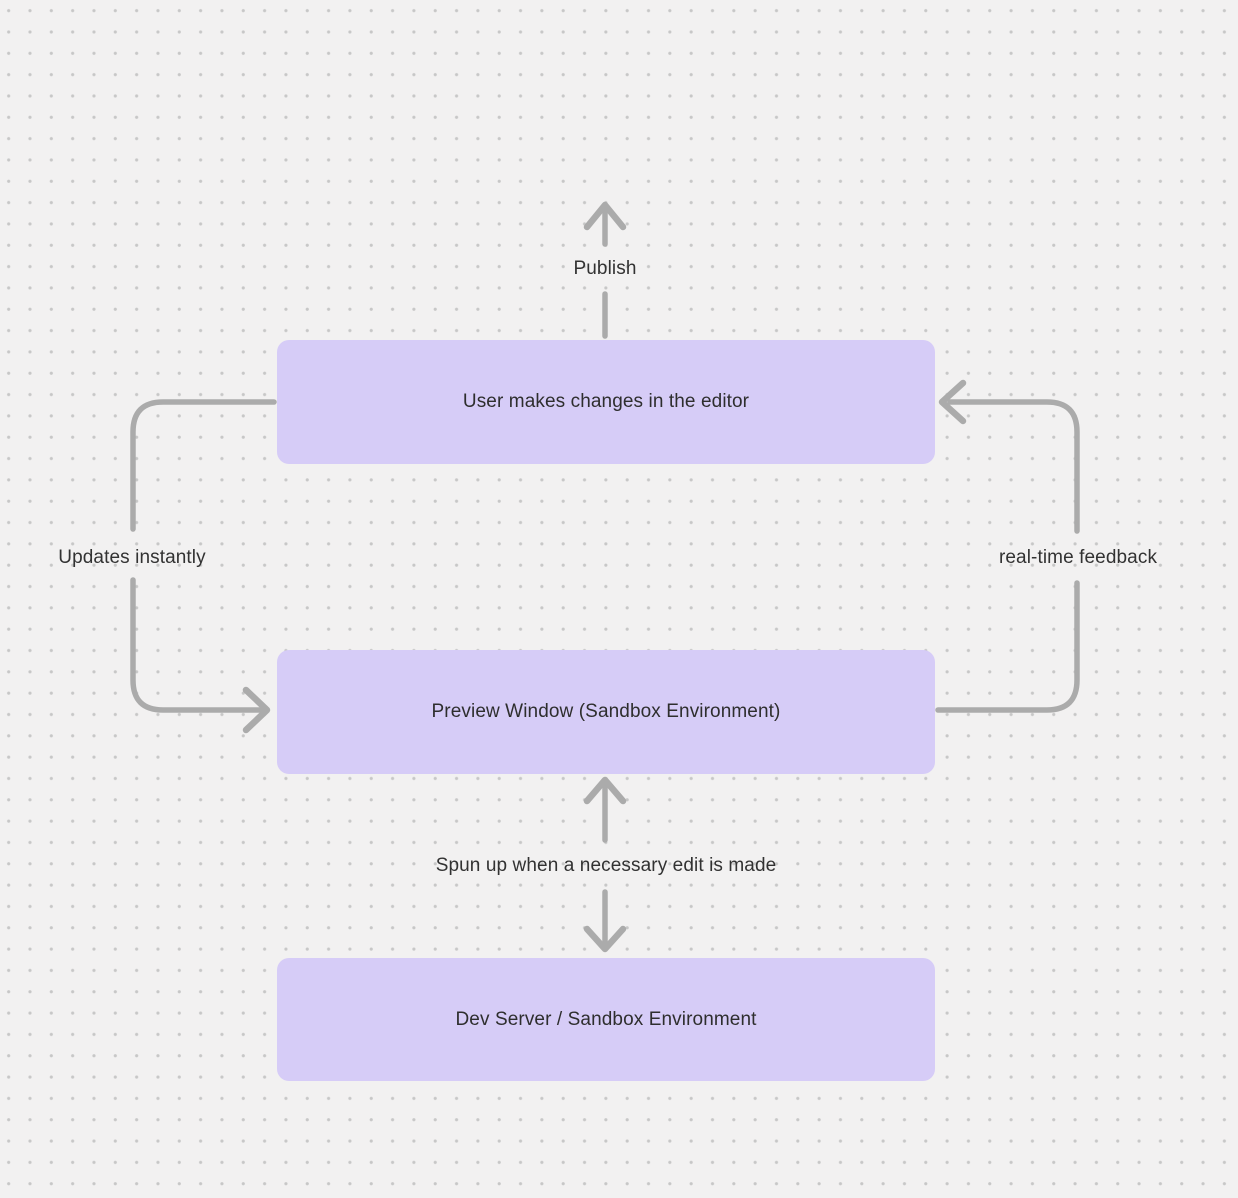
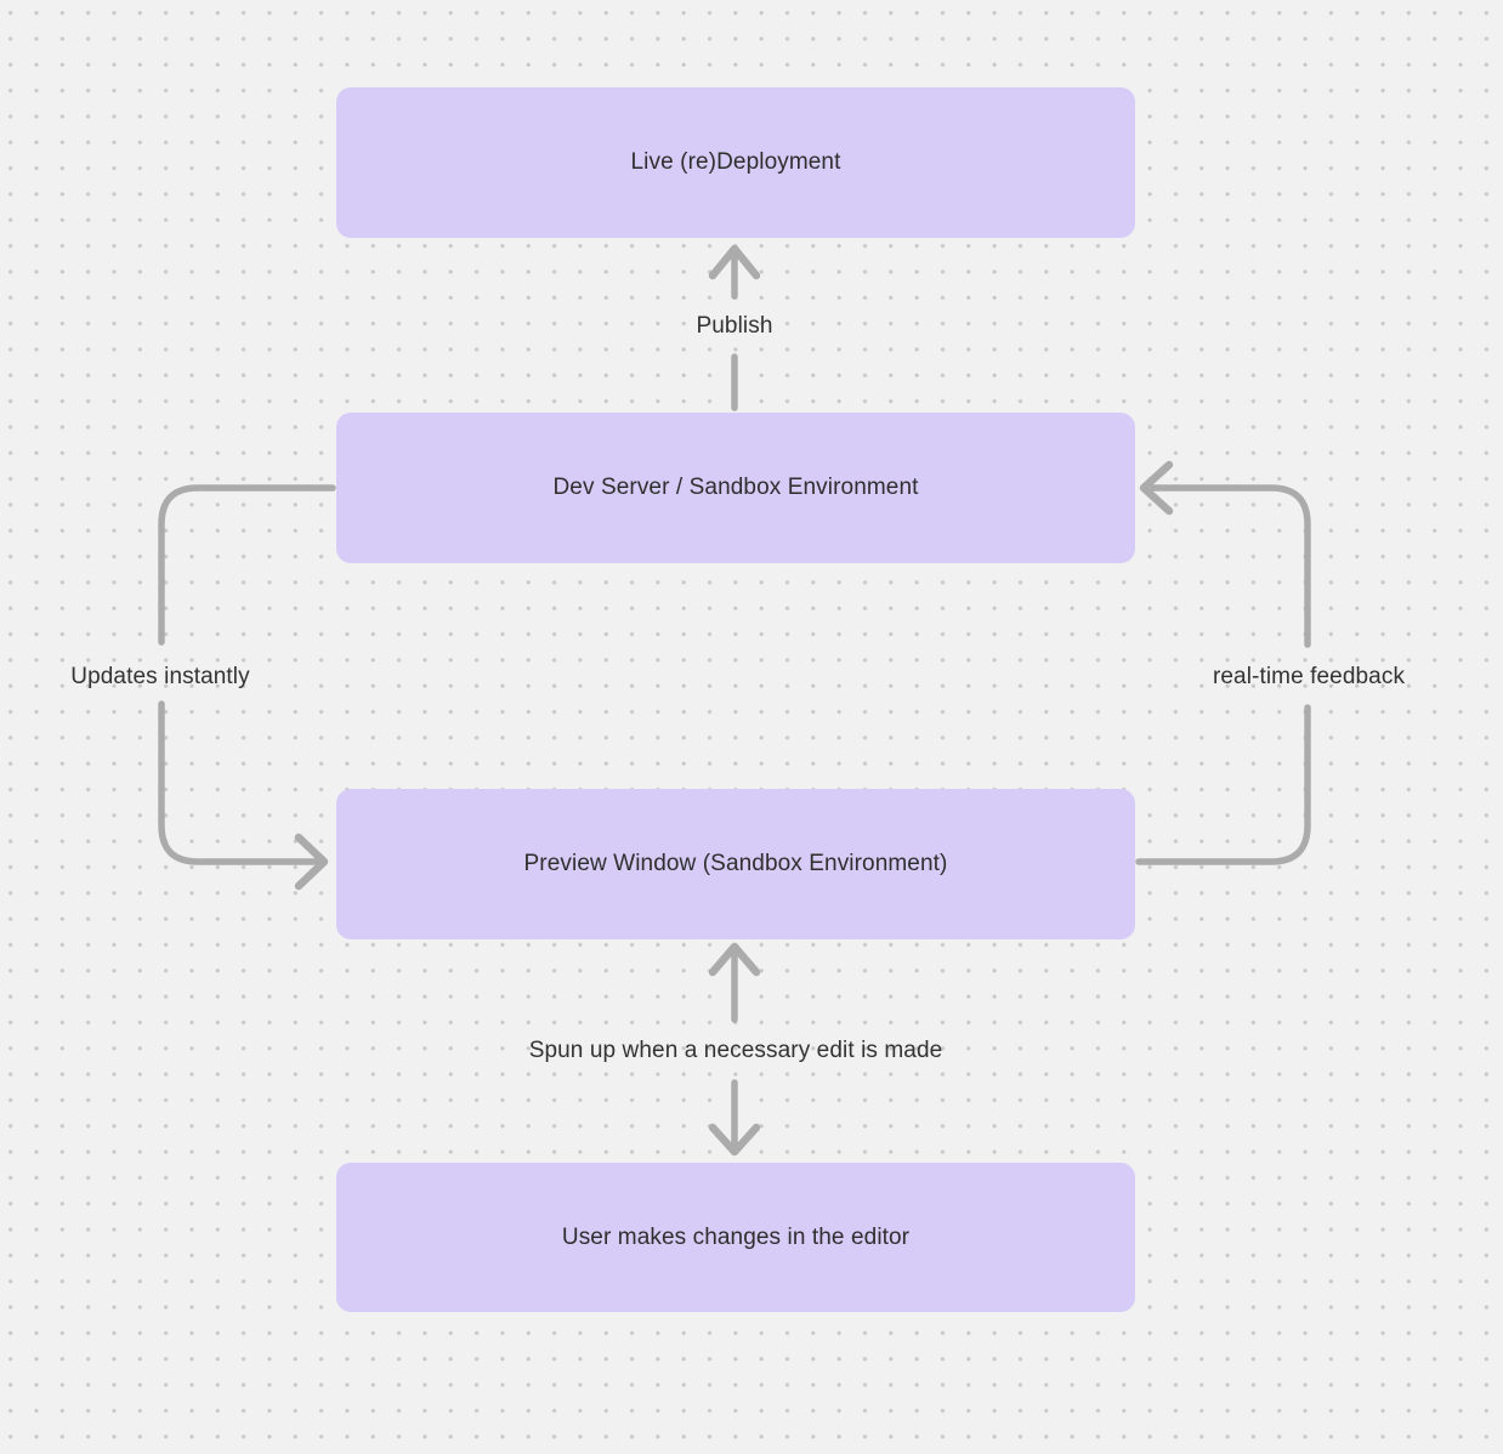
+ Live (re)Deployment
- User makes changes in the editor
+ Dev Server / Sandbox Environment
  Preview Window (Sandbox Environment)
- Dev Server / Sandbox Environment
+ User makes changes in the editor
  Publish
  Updates instantly
  real-time feedback
  Spun up when a necessary edit is made
